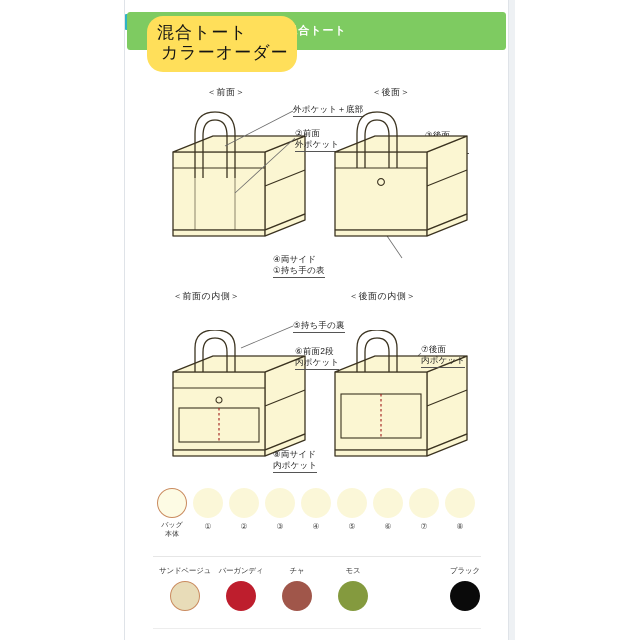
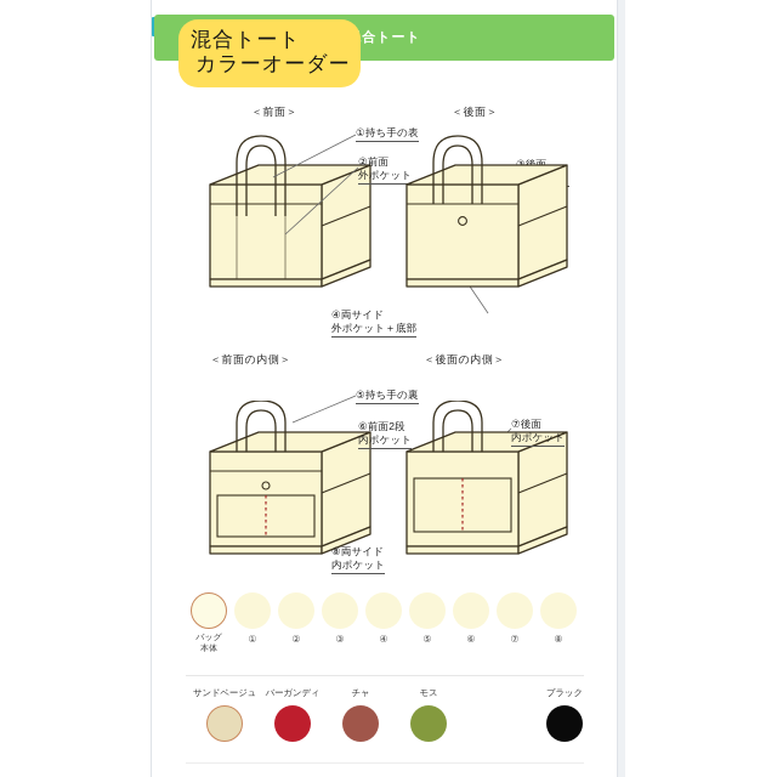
  合トート
  混合トート
  カラーオーダー
  ＜前面＞
  ＜後面＞
  ＜前面の内側＞
  ＜後面の内側＞
- 外ポケット＋底部
+ ①持ち手の表
  ②前面
  外ポケット
  ③後面
  ④両サイド
- ①持ち手の表
+ 外ポケット＋底部
  ⑤持ち手の裏
  ⑥前面2段
  内ポケット
  ⑦後面
  内ポケット
  ⑧両サイド
  内ポケット
  ①
  ②
  ③
  ④
  ⑤
  ⑥
  ⑦
  ⑧
  サンドベージュ
  バーガンディ
  チャ
  モス
  ブラック
